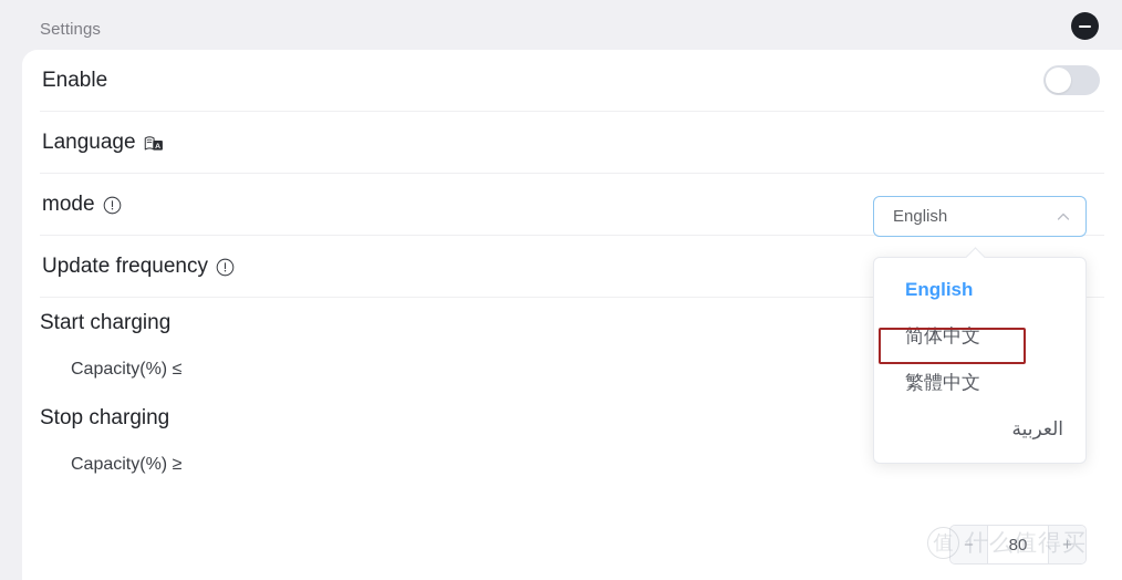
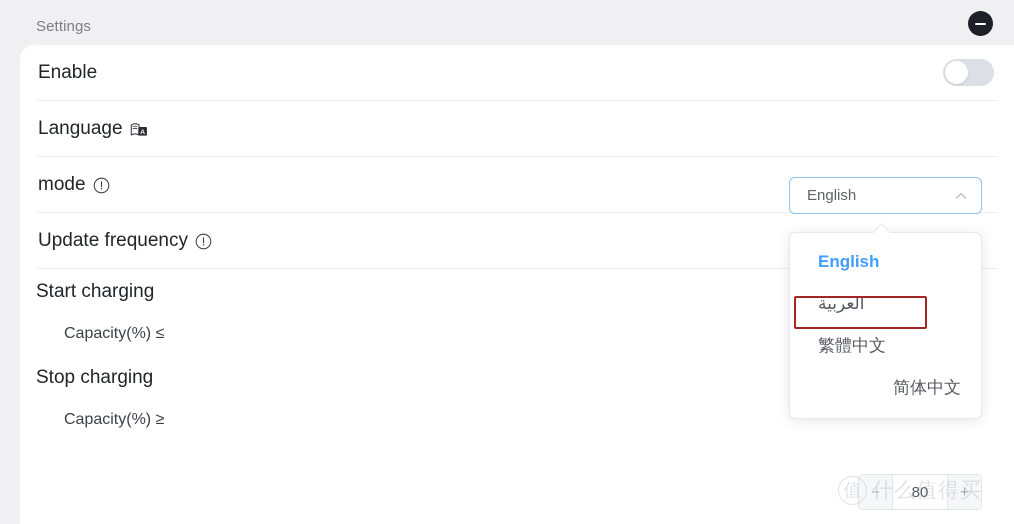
  Settings
  Enable
  Language
  mode
  Update frequency
  Start charging
  Capacity(%) ≤
  Stop charging
  Capacity(%) ≥
  English
  English
- 简体中文
+ العربية
  繁體中文
- العربية
+ 简体中文
  −
  80
  +
  值
  什么值得买
